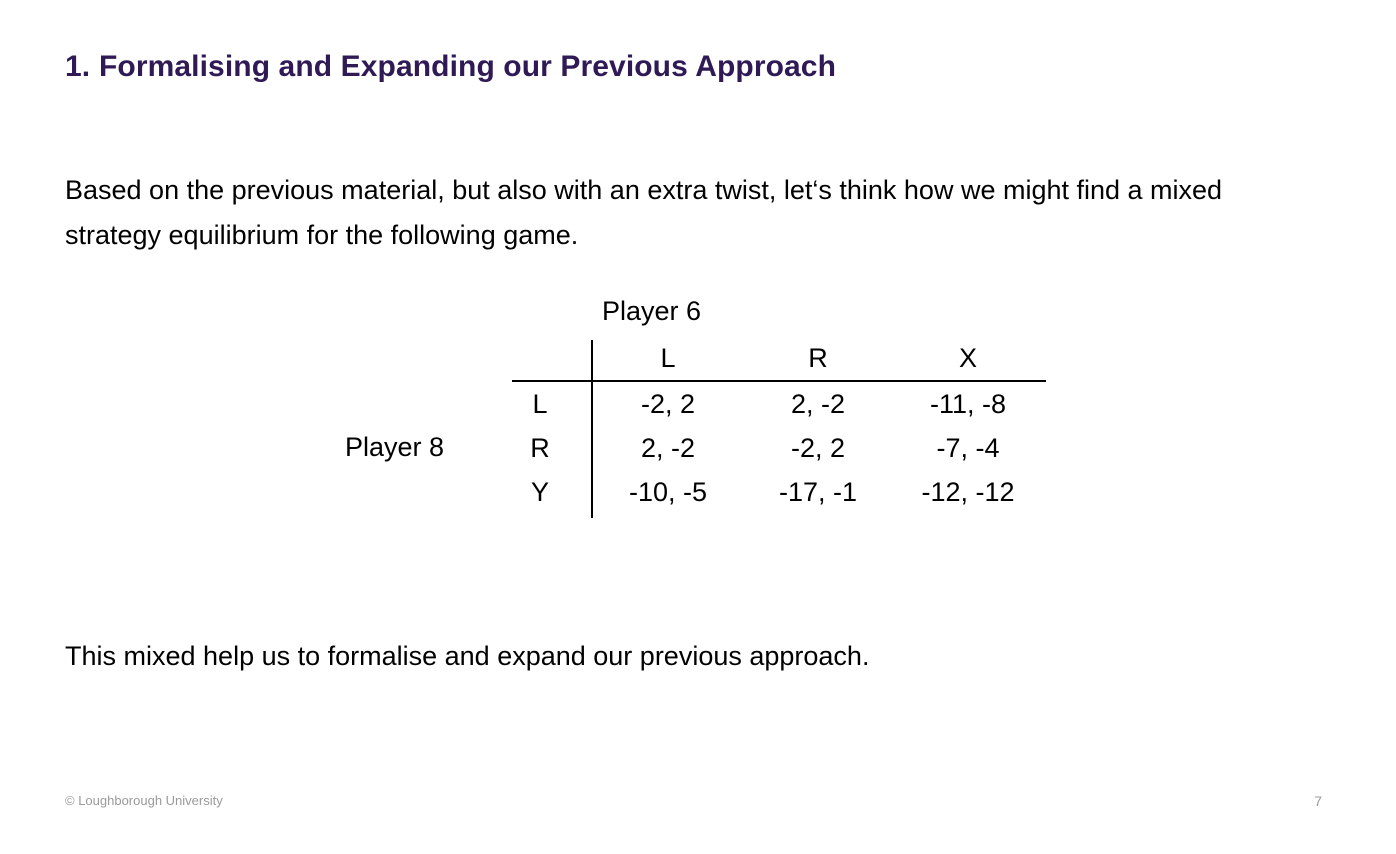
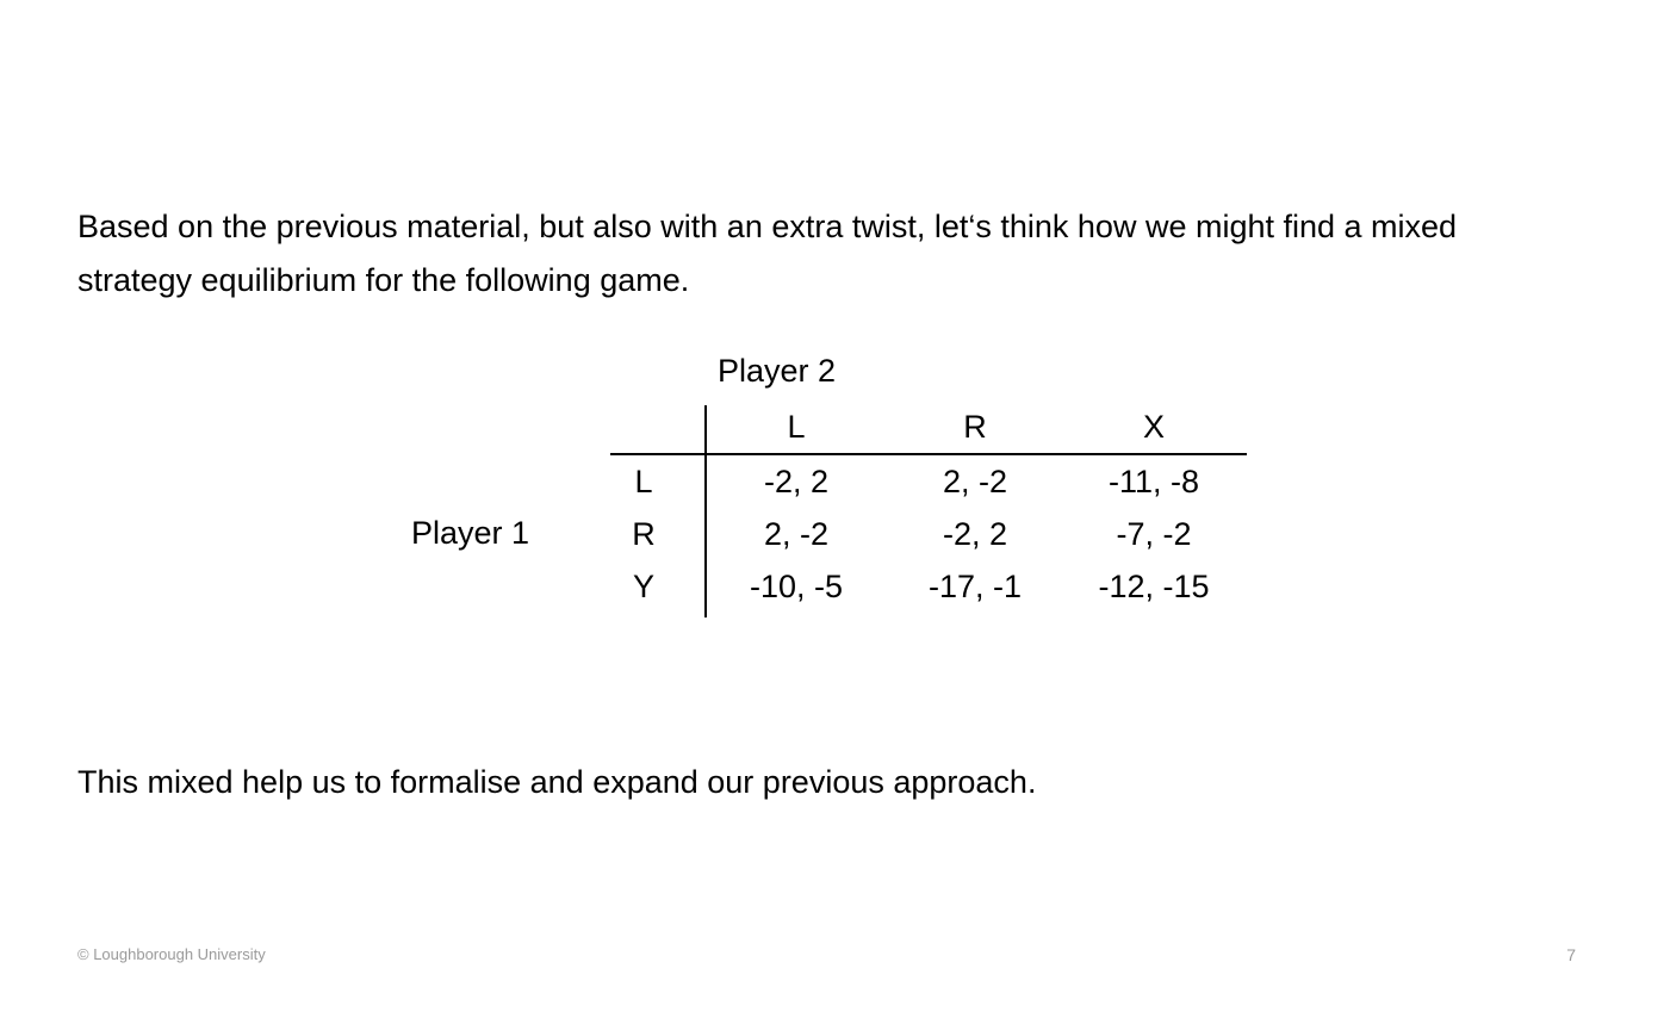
- 1. Formalising and Expanding our Previous Approach
  Based on the previous material, but also with an extra twist, let‘s think how we might find a mixed strategy equilibrium for the following game.
- Player 6
+ Player 2
- Player 8
+ Player 1
  L
  R
  X
  L
  R
  Y
  -2, 2
  2, -2
  -11, -8
  2, -2
  -2, 2
- -7, -4
+ -7, -2
  -10, -5
  -17, -1
- -12, -12
+ -12, -15
  This mixed help us to formalise and expand our previous approach.
  © Loughborough University
  7
